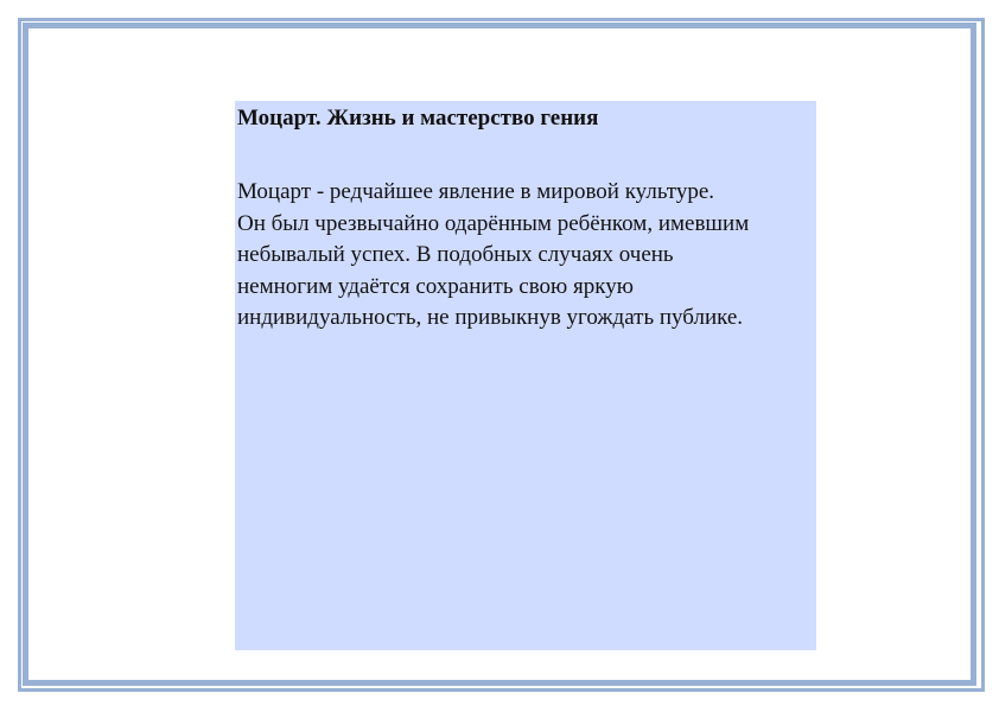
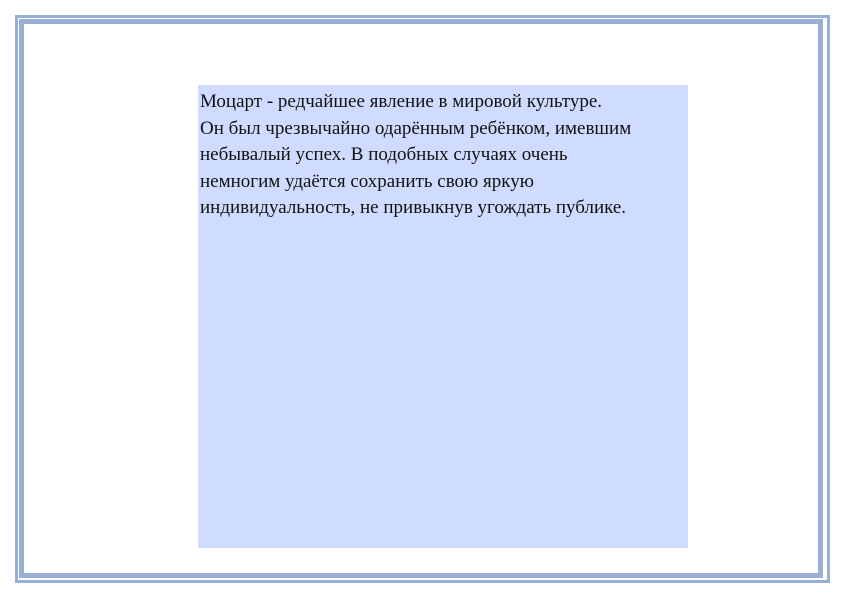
- Моцарт. Жизнь и мастерство гения
  Моцарт - редчайшее явление в мировой культуре.
  Он был чрезвычайно одарённым ребёнком, имевшим
  небывалый успех. В подобных случаях очень
  немногим удаётся сохранить свою яркую
  индивидуальность, не привыкнув угождать публике.
